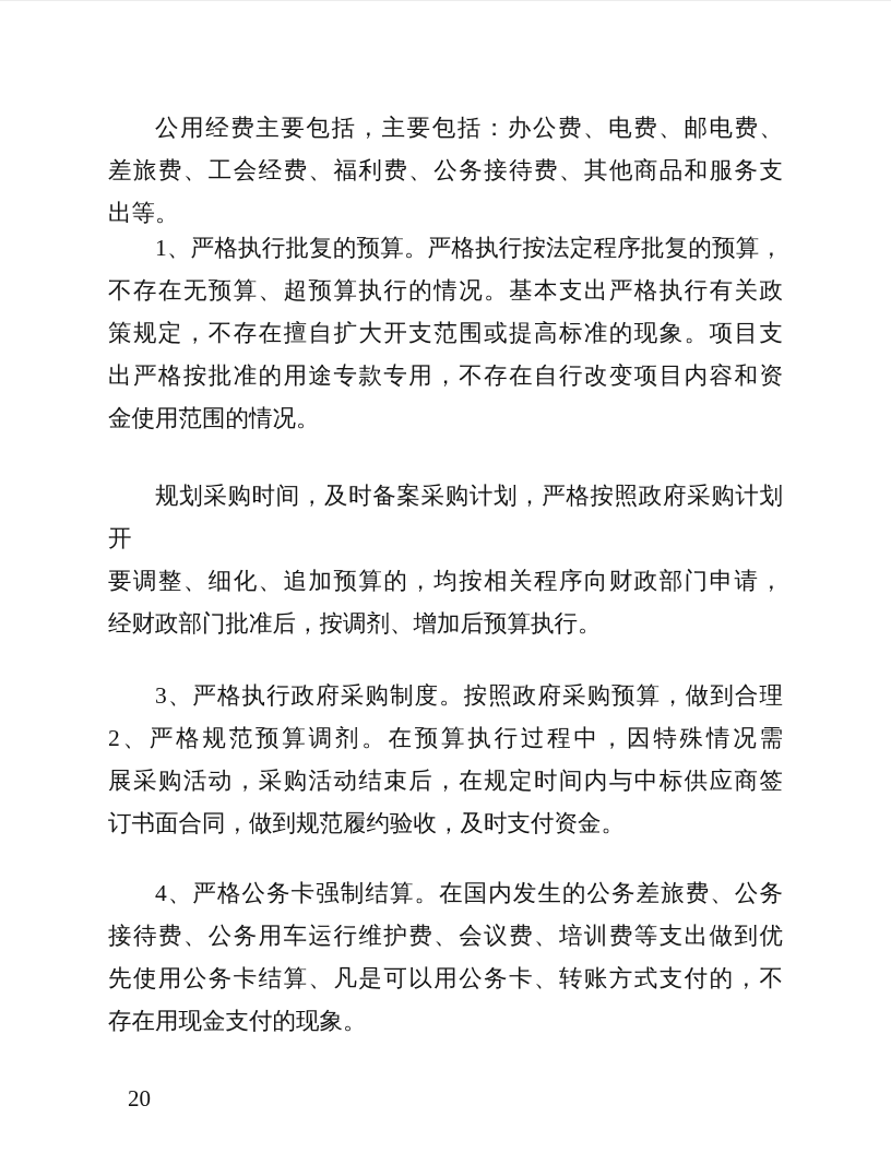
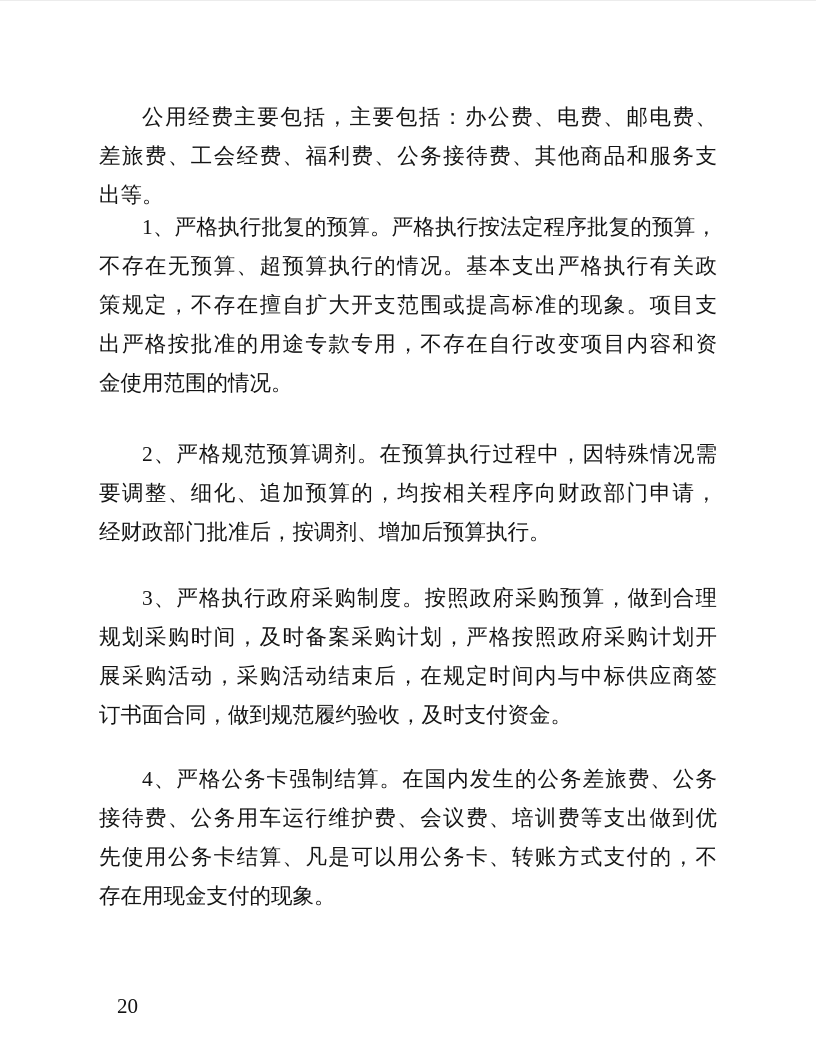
  公用经费主要包括，主要包括：办公费、电费、邮电费、
  差旅费、工会经费、福利费、公务接待费、其他商品和服务支
  出等。
  1、严格执行批复的预算。严格执行按法定程序批复的预算，
  不存在无预算、超预算执行的情况。基本支出严格执行有关政
  策规定，不存在擅自扩大开支范围或提高标准的现象。项目支
  出严格按批准的用途专款专用，不存在自行改变项目内容和资
  金使用范围的情况。
- 规划采购时间，及时备案采购计划，严格按照政府采购计划开
+ 2、严格规范预算调剂。在预算执行过程中，因特殊情况需
  要调整、细化、追加预算的，均按相关程序向财政部门申请，
  经财政部门批准后，按调剂、增加后预算执行。
  3、严格执行政府采购制度。按照政府采购预算，做到合理
- 2、严格规范预算调剂。在预算执行过程中，因特殊情况需
+ 规划采购时间，及时备案采购计划，严格按照政府采购计划开
  展采购活动，采购活动结束后，在规定时间内与中标供应商签
  订书面合同，做到规范履约验收，及时支付资金。
  4、严格公务卡强制结算。在国内发生的公务差旅费、公务
  接待费、公务用车运行维护费、会议费、培训费等支出做到优
  先使用公务卡结算、凡是可以用公务卡、转账方式支付的，不
  存在用现金支付的现象。
  20
